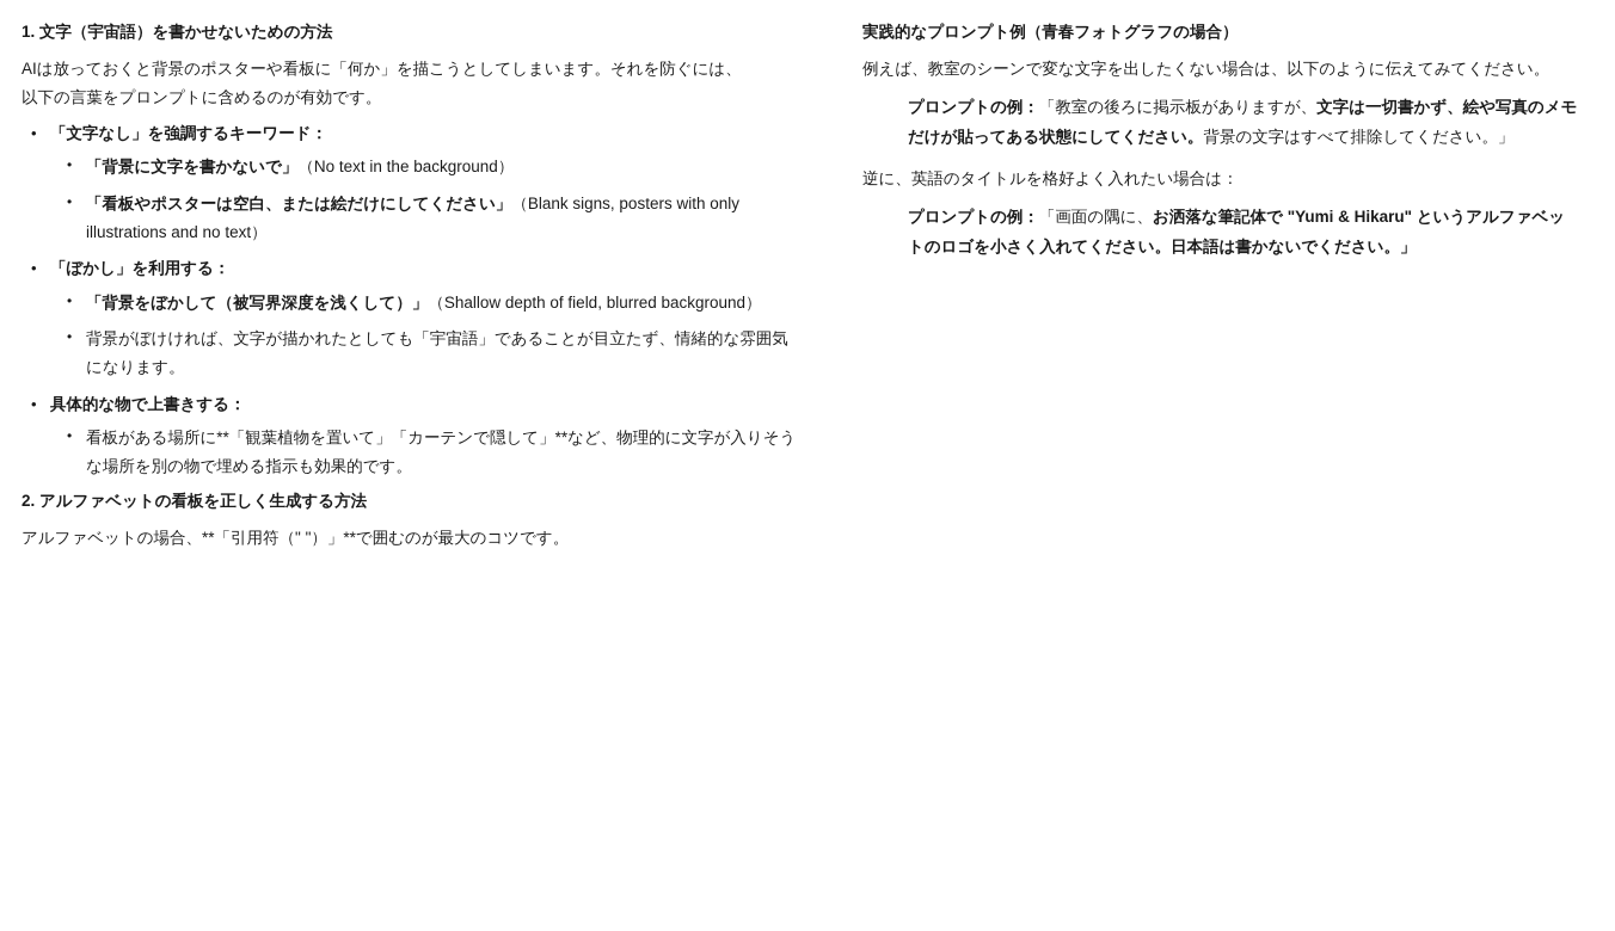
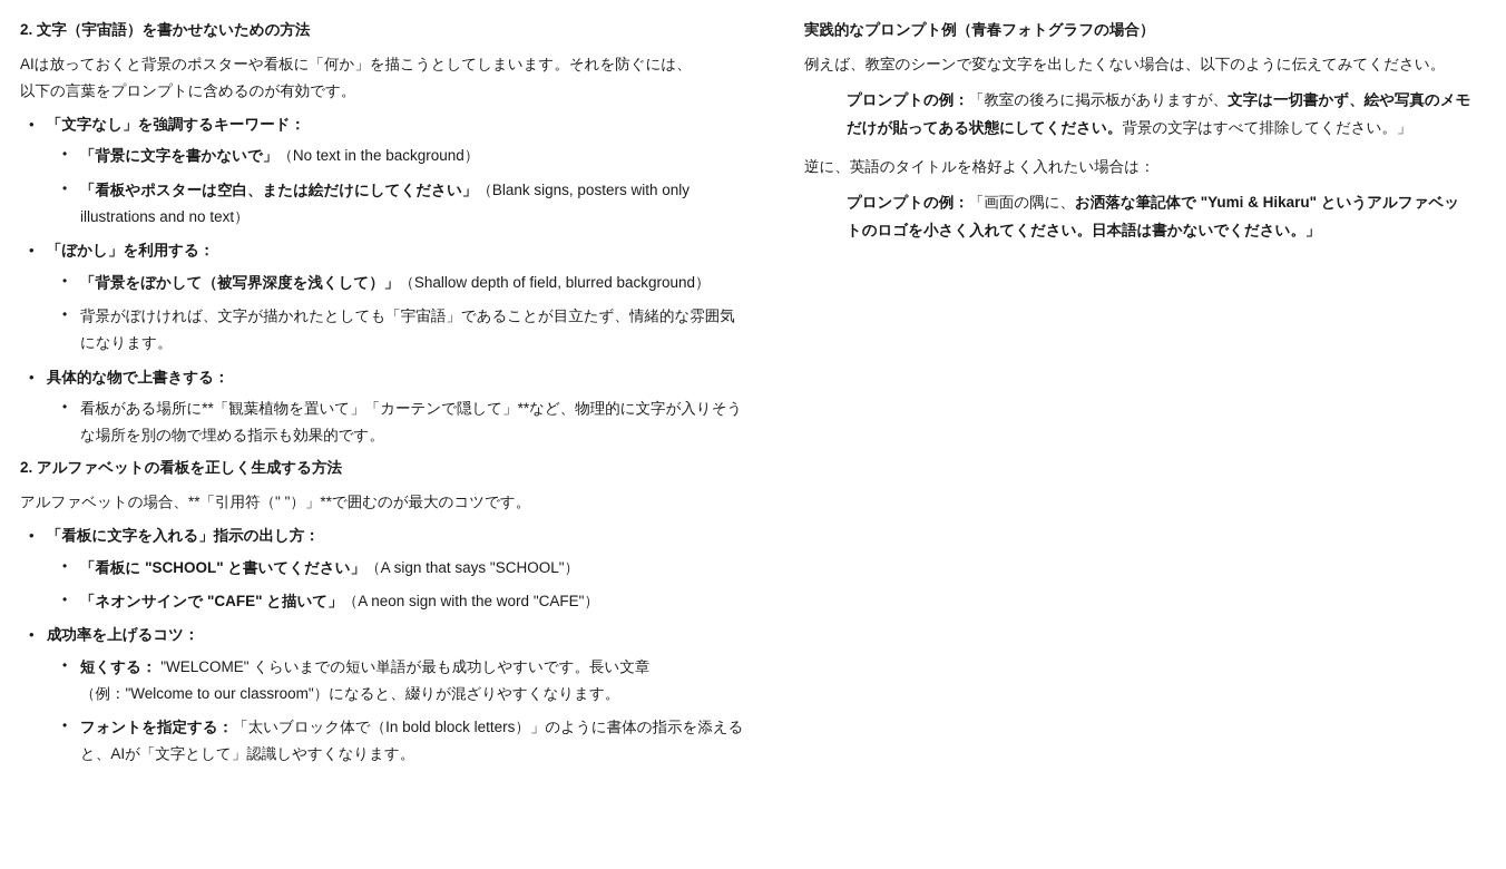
- 1. 文字（宇宙語）を書かせないための方法
+ 2. 文字（宇宙語）を書かせないための方法
  AIは放っておくと背景のポスターや看板に「何か」を描こうとしてしまいます。それを防ぐには、
  以下の言葉をプロンプトに含めるのが有効です。
  「文字なし」を強調するキーワード：
  「背景に文字を書かないで」（No text in the background）
  「看板やポスターは空白、または絵だけにしてください」（Blank signs, posters with only illustrations and no text）
  「ぼかし」を利用する：
  「背景をぼかして（被写界深度を浅くして）」（Shallow depth of field, blurred background）
  背景がぼけければ、文字が描かれたとしても「宇宙語」であることが目立たず、情緒的な雰囲気になります。
  具体的な物で上書きする：
  看板がある場所に**「観葉植物を置いて」「カーテンで隠して」**など、物理的に文字が入りそうな場所を別の物で埋める指示も効果的です。
  2. アルファベットの看板を正しく生成する方法
  アルファベットの場合、**「引用符（" "）」**で囲むのが最大のコツです。
+ 「看板に文字を入れる」指示の出し方：
+ 「看板に "SCHOOL" と書いてください」（A sign that says "SCHOOL"）
+ 「ネオンサインで "CAFE" と描いて」（A neon sign with the word "CAFE"）
+ 成功率を上げるコツ：
+ 短くする： "WELCOME" くらいまでの短い単語が最も成功しやすいです。長い文章（例："Welcome to our classroom"）になると、綴りが混ざりやすくなります。
+ フォントを指定する：「太いブロック体で（In bold block letters）」のように書体の指示を添えると、AIが「文字として」認識しやすくなります。
  実践的なプロンプト例（青春フォトグラフの場合）
  例えば、教室のシーンで変な文字を出したくない場合は、以下のように伝えてみてください。
  プロンプトの例：「教室の後ろに掲示板がありますが、文字は一切書かず、絵や写真のメモだけが貼ってある状態にしてください。背景の文字はすべて排除してください。」
  逆に、英語のタイトルを格好よく入れたい場合は：
  プロンプトの例：「画面の隅に、お洒落な筆記体で "Yumi & Hikaru" というアルファベットのロゴを小さく入れてください。日本語は書かないでください。」
